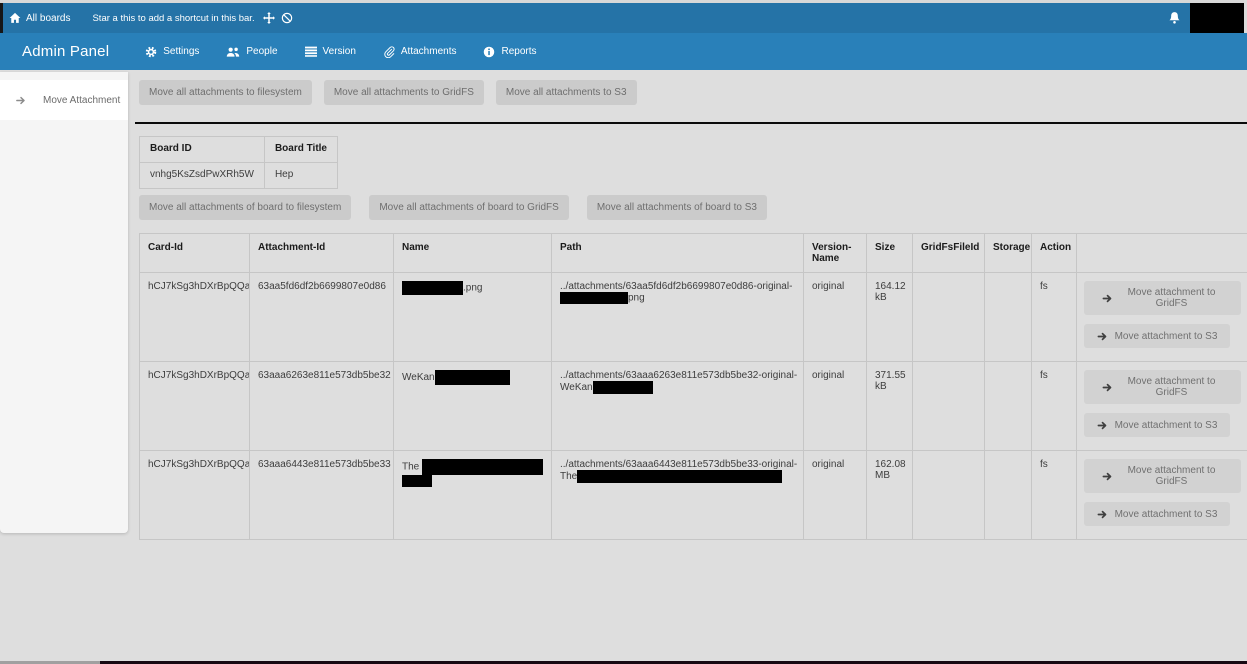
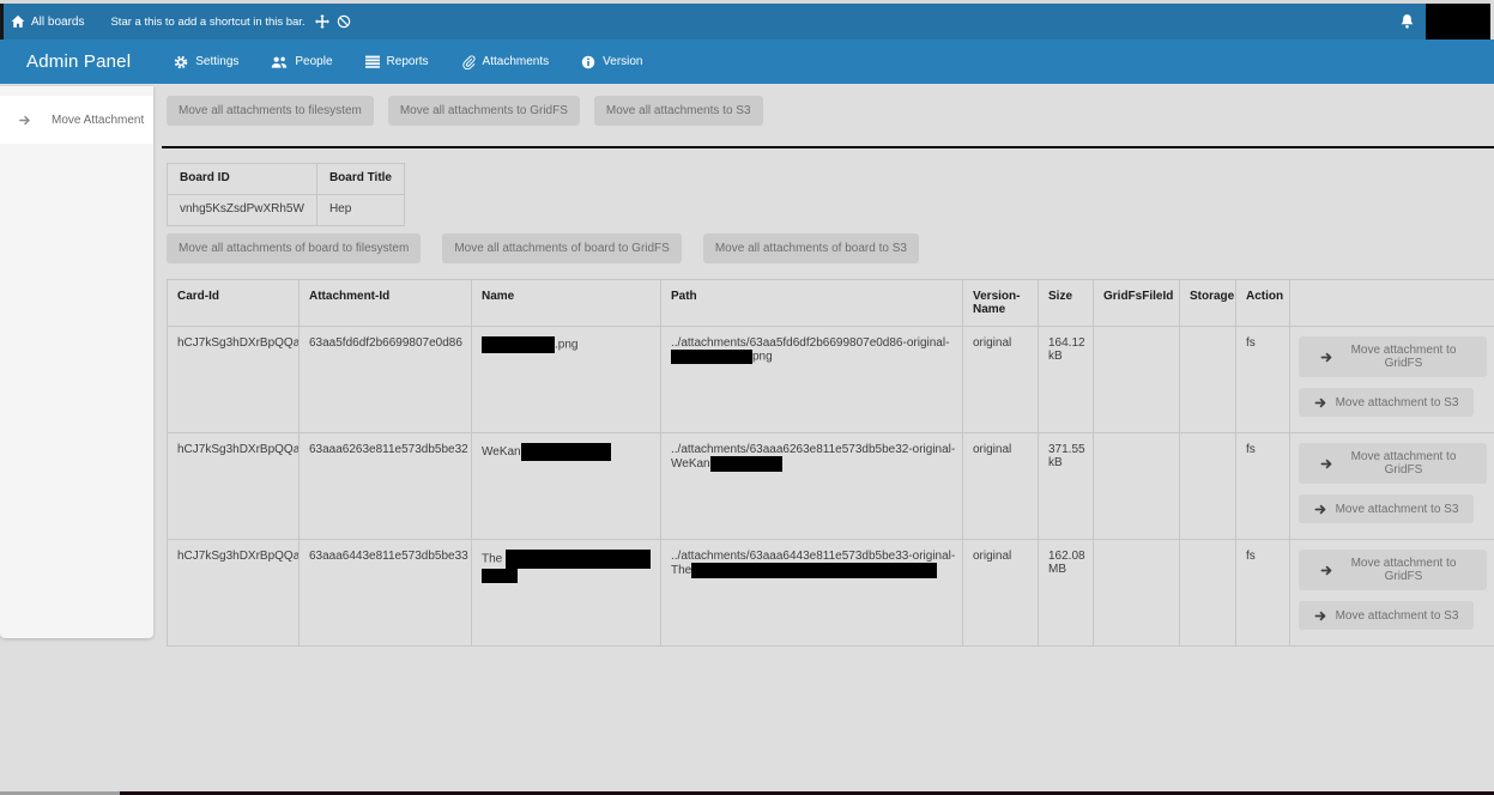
  All boards
  Star a this to add a shortcut in this bar.
  Admin Panel
  Settings
  People
- Version
+ Reports
  Attachments
- Reports
+ Version
  Move Attachment
  Move all attachments to filesystem
  Move all attachments to GridFS
  Move all attachments to S3
  Board ID	Board Title
  vnhg5KsZsdPwXRh5W	Hep
  Move all attachments of board to filesystem
  Move all attachments of board to GridFS
  Move all attachments of board to S3
  Card-Id	Attachment-Id	Name	Path	Version-Name	Size	GridFsFileId	Storage	Action
  hCJ7kSg3hDXrBpQQa	63aa5fd6df2b6699807e0d86	.png	../attachments/63aa5fd6df2b6699807e0d86-original- png	original	164.12 kB			fs	Move attachment to GridFS Move attachment to S3
  hCJ7kSg3hDXrBpQQa	63aaa6263e811e573db5be32	WeKan	../attachments/63aaa6263e811e573db5be32-original- WeKan	original	371.55 kB			fs	Move attachment to GridFS Move attachment to S3
  hCJ7kSg3hDXrBpQQa	63aaa6443e811e573db5be33	The	../attachments/63aaa6443e811e573db5be33-original- The	original	162.08 MB			fs	Move attachment to GridFS Move attachment to S3
